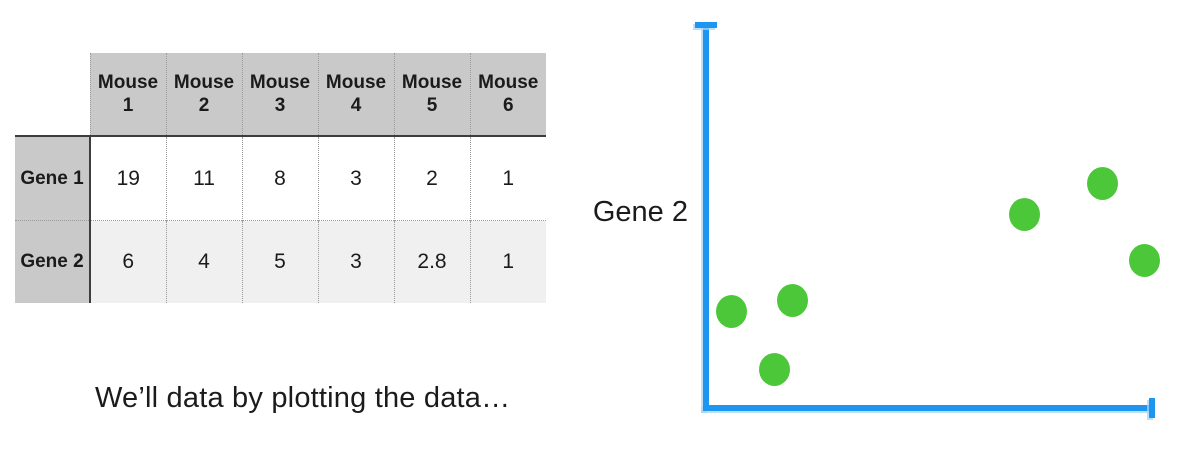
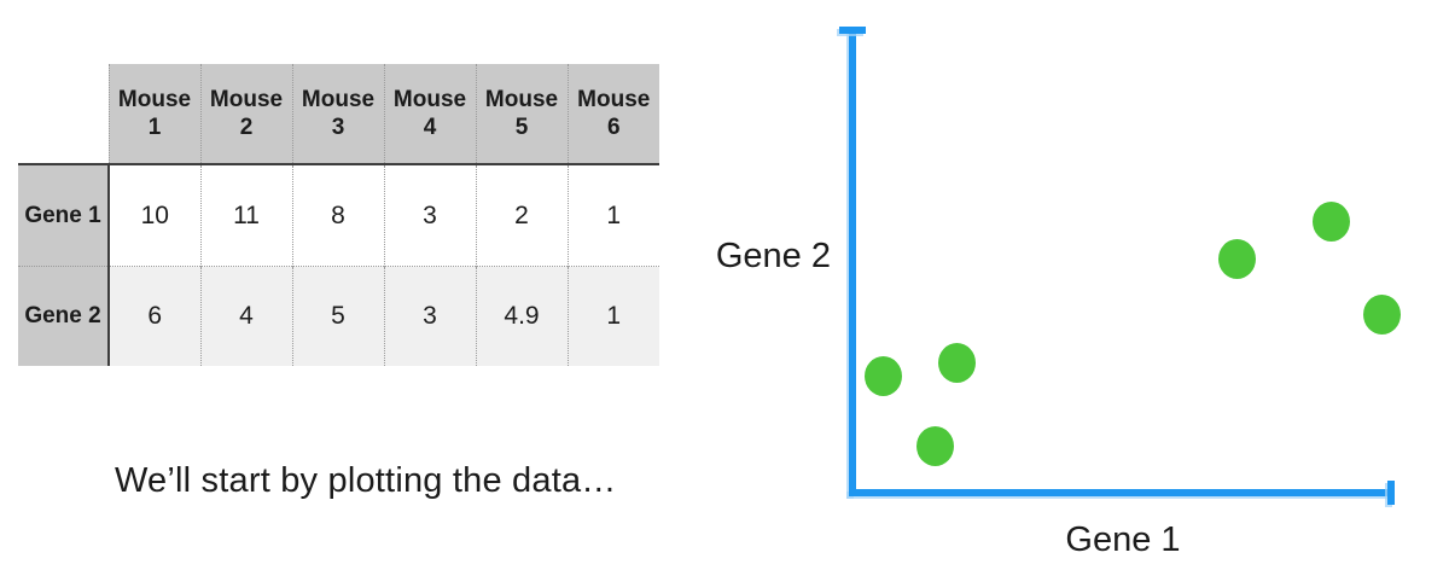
  	Mouse 1	Mouse 2	Mouse 3	Mouse 4	Mouse 5	Mouse 6
- Gene 1	19	11	8	3	2	1
+ Gene 1	10	11	8	3	2	1
- Gene 2	6	4	5	3	2.8	1
+ Gene 2	6	4	5	3	4.9	1
- We’ll data by plotting the data…
+ We’ll start by plotting the data…
  Gene 2
+ Gene 1
